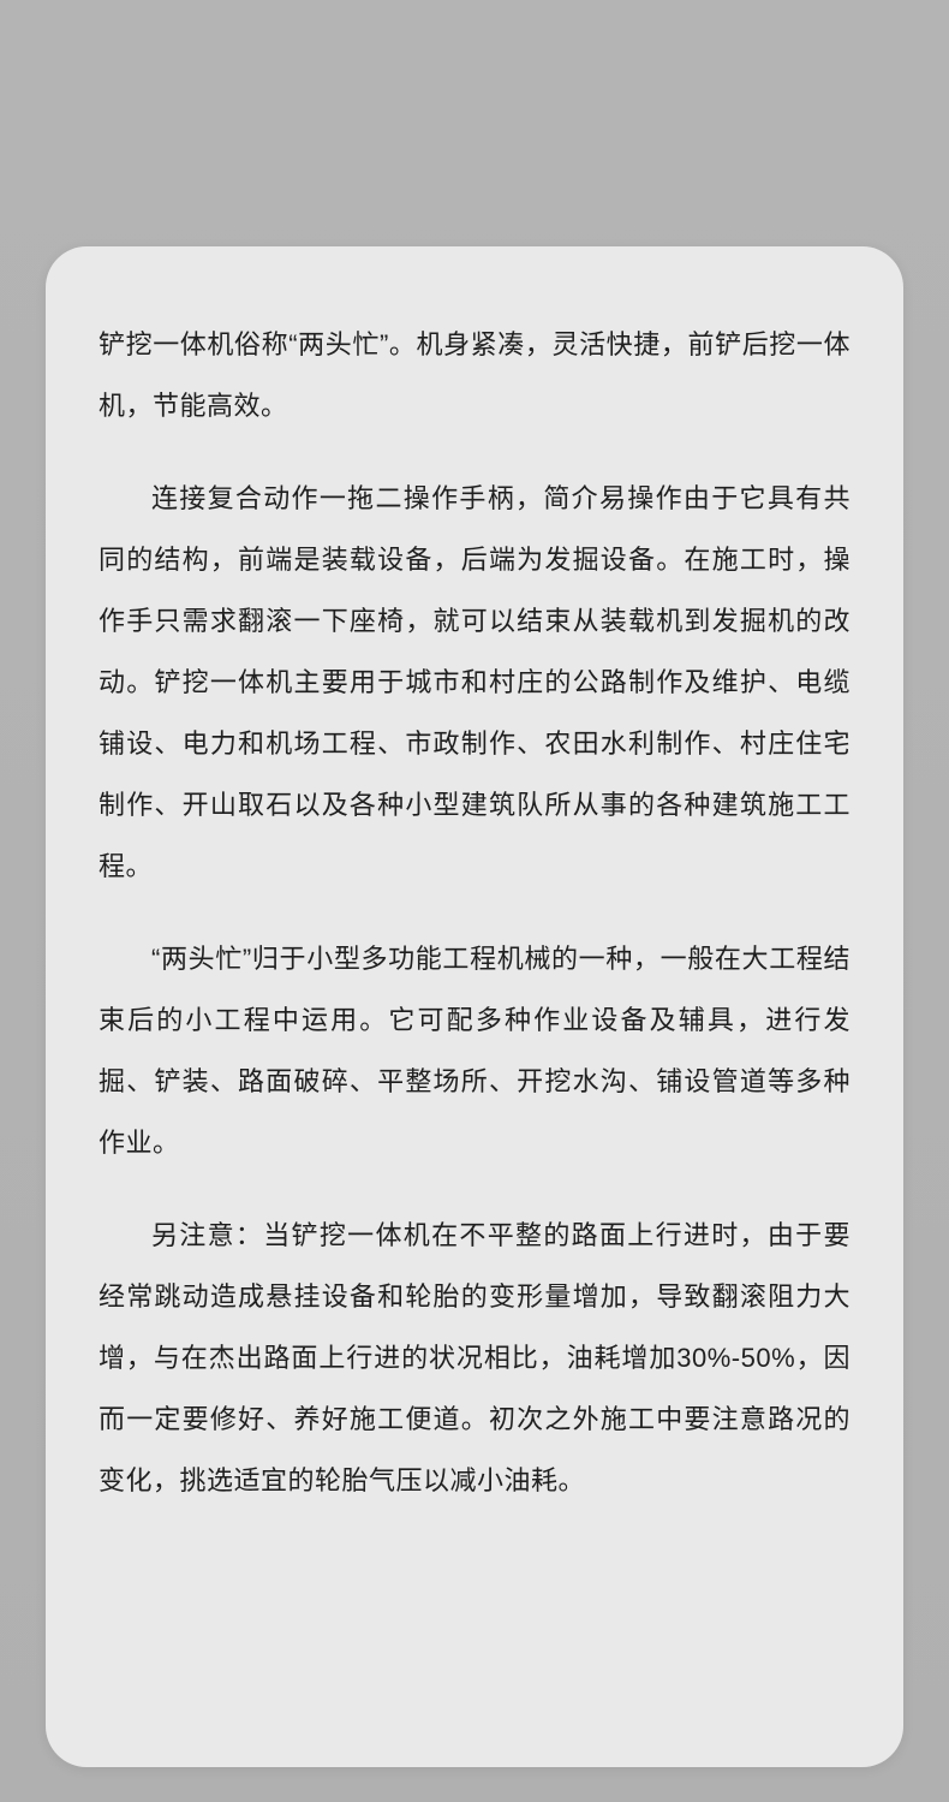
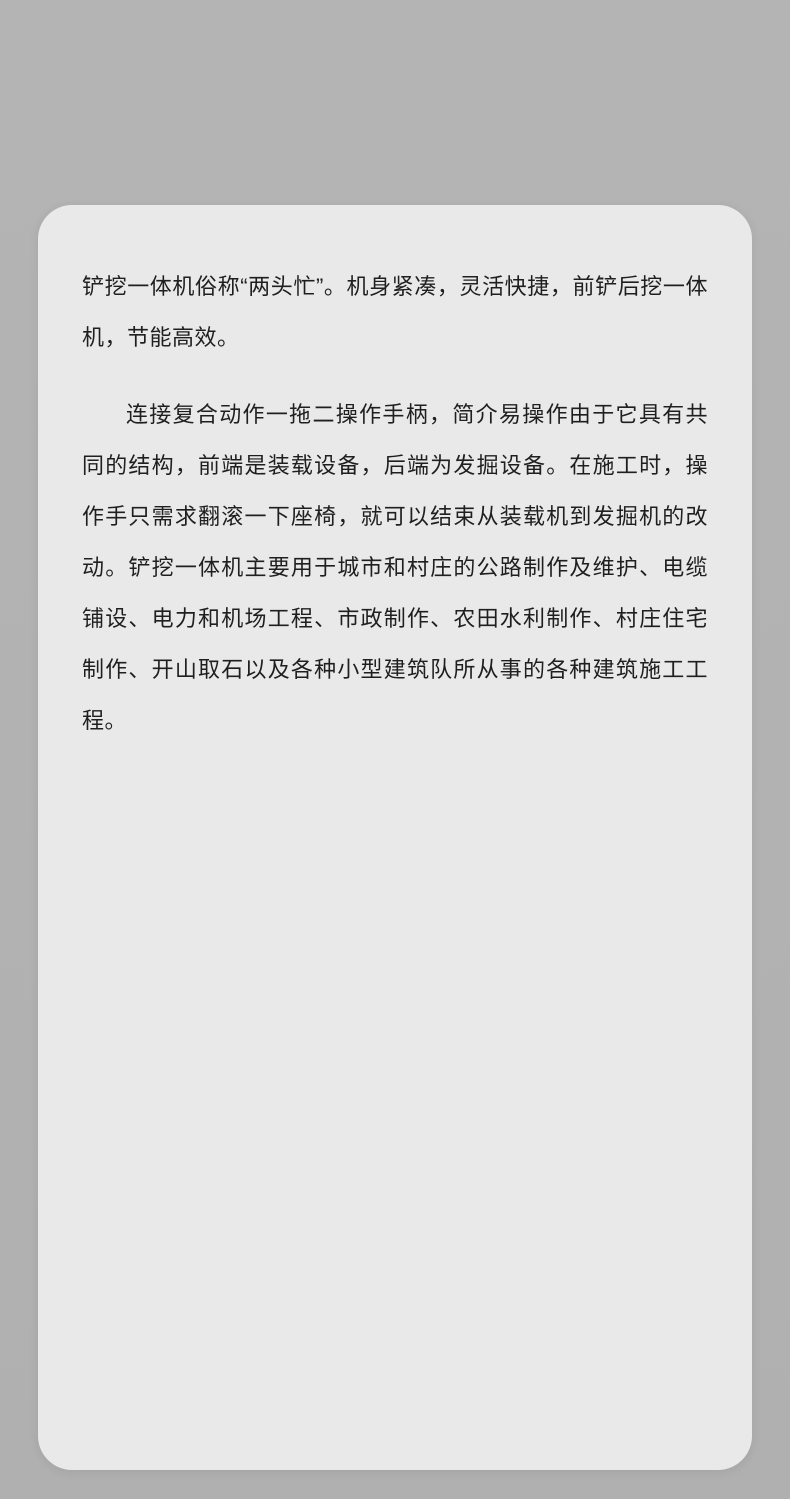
  铲挖一体机俗称“两头忙”。机身紧凑，灵活快捷，前铲后挖一体机，节能高效。
  连接复合动作一拖二操作手柄，简介易操作由于它具有共同的结构，前端是装载设备，后端为发掘设备。在施工时，操作手只需求翻滚一下座椅，就可以结束从装载机到发掘机的改动。铲挖一体机主要用于城市和村庄的公路制作及维护、电缆铺设、电力和机场工程、市政制作、农田水利制作、村庄住宅制作、开山取石以及各种小型建筑队所从事的各种建筑施工工程。
- “两头忙”归于小型多功能工程机械的一种，一般在大工程结束后的小工程中运用。它可配多种作业设备及辅具，进行发掘、铲装、路面破碎、平整场所、开挖水沟、铺设管道等多种作业。
- 另注意：当铲挖一体机在不平整的路面上行进时，由于要经常跳动造成悬挂设备和轮胎的变形量增加，导致翻滚阻力大增，与在杰出路面上行进的状况相比，油耗增加30%-50%，因而一定要修好、养好施工便道。初次之外施工中要注意路况的变化，挑选适宜的轮胎气压以减小油耗。
